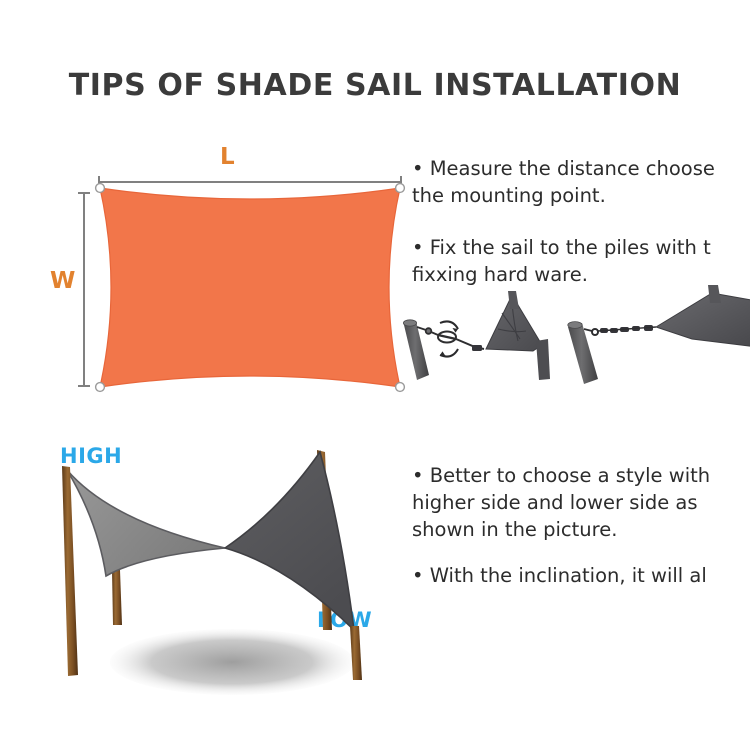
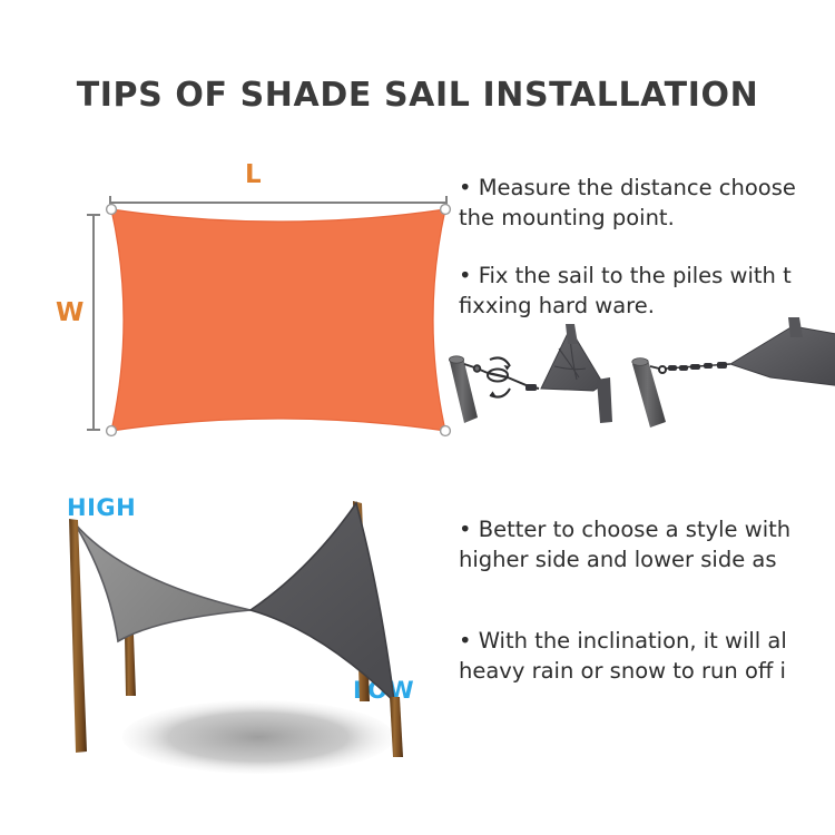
  TIPS OF SHADE SAIL INSTALLATION
  L
  W
  • Measure the distance choose
  the mounting point.
  • Fix the sail to the piles with t
  fixxing hard ware.
  HIGH
  • Better to choose a style with
  higher side and lower side as
- shown in the picture.
  • With the inclination, it will al
+ heavy rain or snow to run off i
